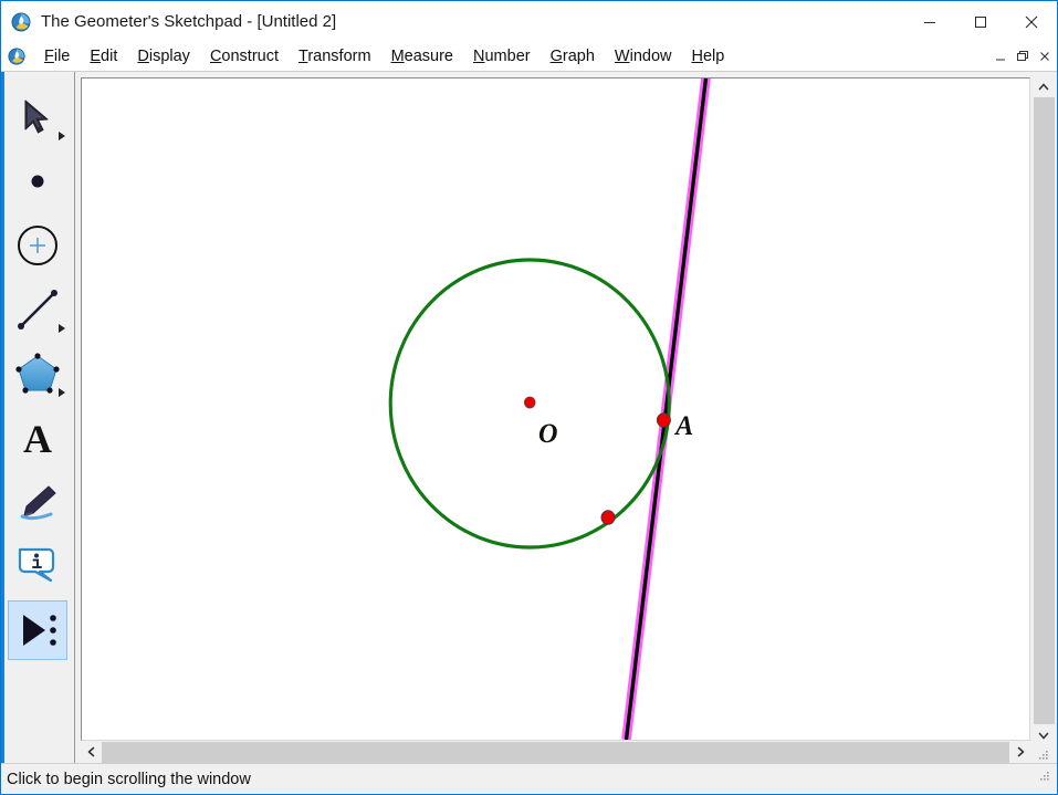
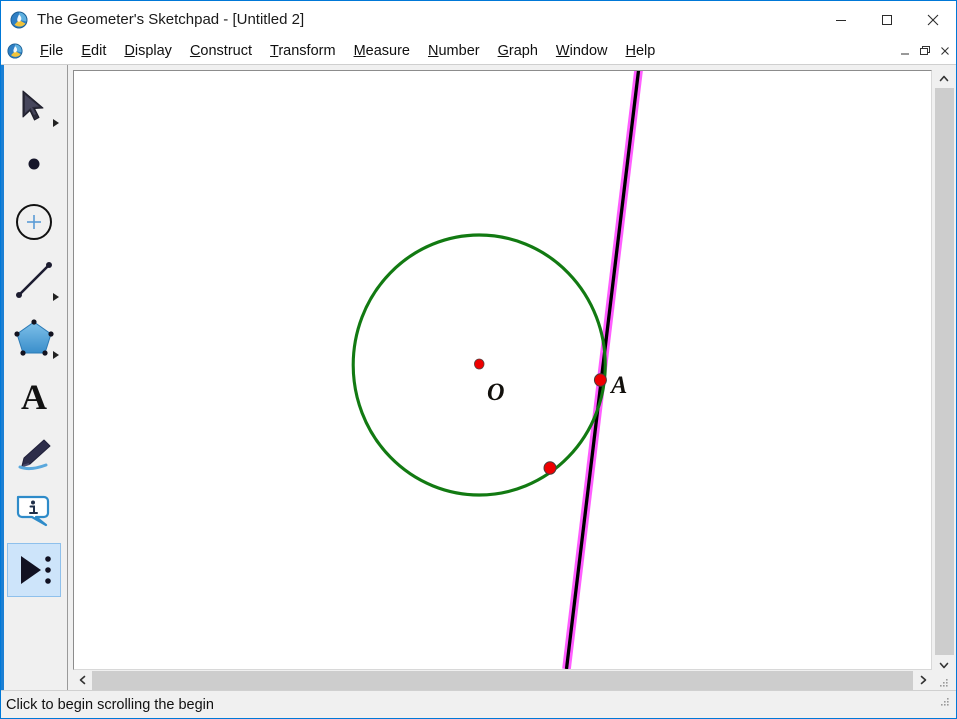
  The Geometer's Sketchpad - [Untitled 2]
  File
  Edit
  Display
  Construct
  Transform
  Measure
  Number
  Graph
  Window
  Help
  A
  O
  A
- Click to begin scrolling the window
+ Click to begin scrolling the begin
